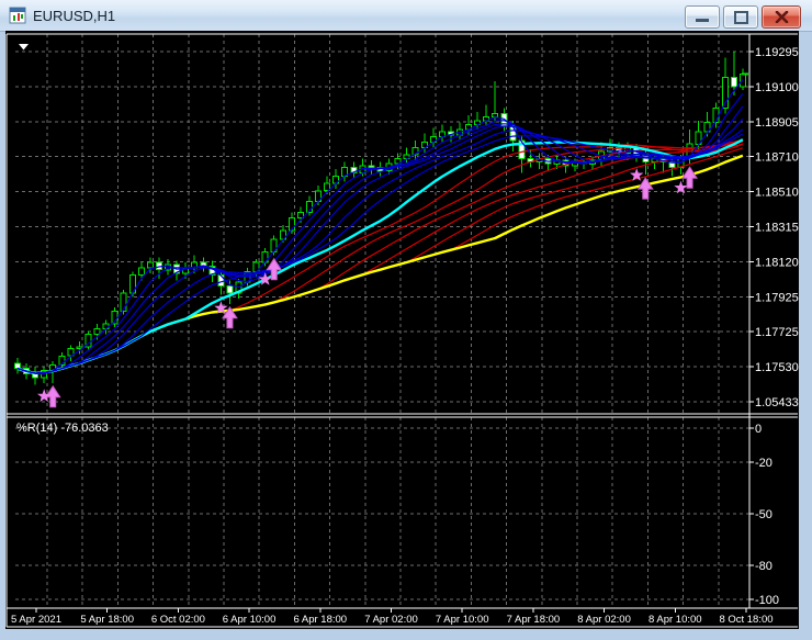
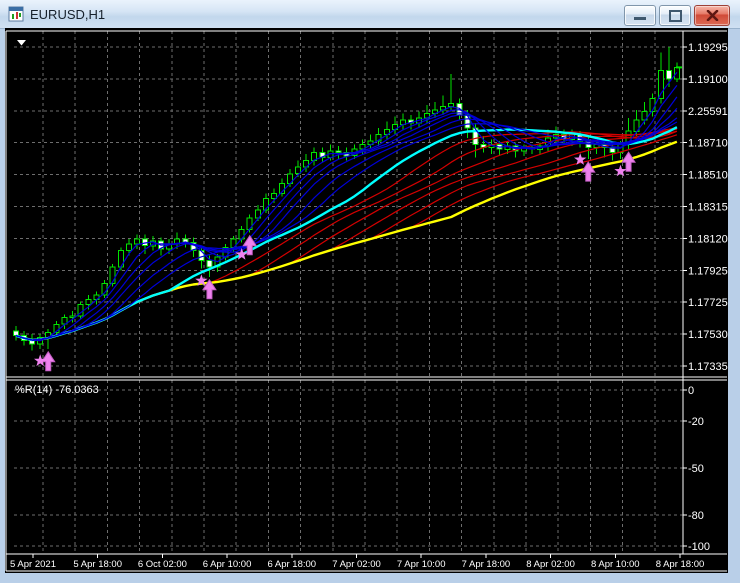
  EURUSD,H1
  1.19295
  1.19100
- 1.18905
+ 2.25591
  1.18710
  1.18510
  1.18315
  1.18120
  1.17925
  1.17725
  1.17530
- 1.05433
+ 1.17335
  0
  -20
  -50
  -80
  -100
  5 Apr 2021
  5 Apr 18:00
  6 Oct 02:00
  6 Apr 10:00
  6 Apr 18:00
  7 Apr 02:00
  7 Apr 10:00
  7 Apr 18:00
  8 Apr 02:00
  8 Apr 10:00
- 8 Oct 18:00
+ 8 Apr 18:00
  %R(14) -76.0363
